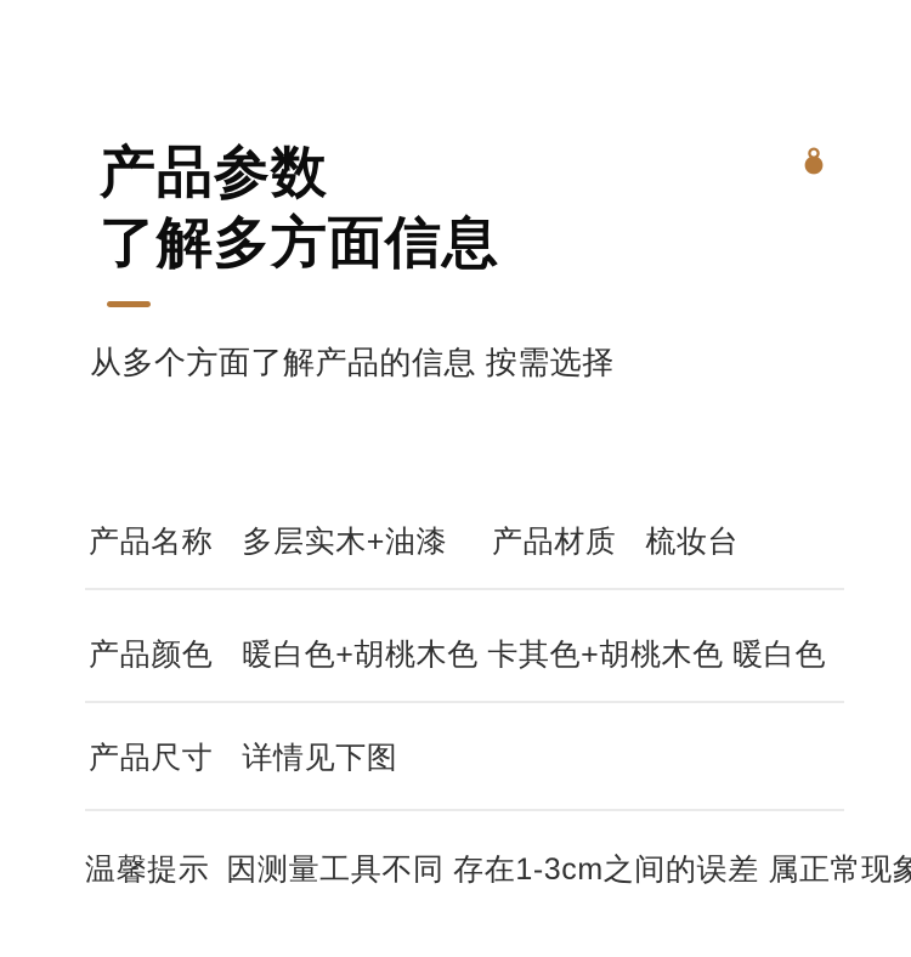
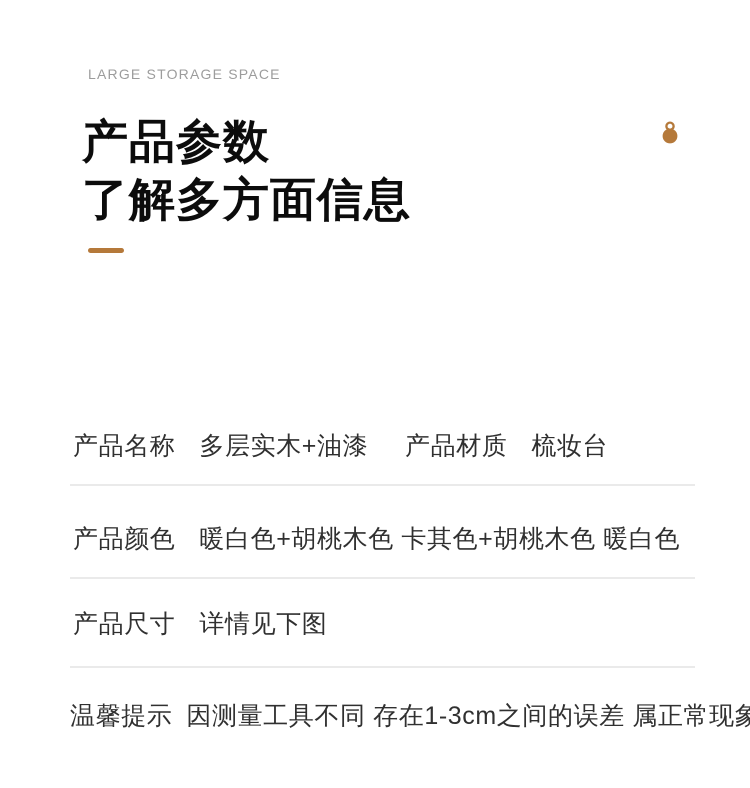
+ LARGE STORAGE SPACE
  产品参数
  了解多方面信息
- 从多个方面了解产品的信息 按需选择
  产品名称
  多层实木+油漆
  产品材质
  梳妆台
  产品颜色
  暖白色+胡桃木色 卡其色+胡桃木色 暖白色
  产品尺寸
  详情见下图
  温馨提示
  因测量工具不同 存在1-3cm之间的误差 属正常现象
